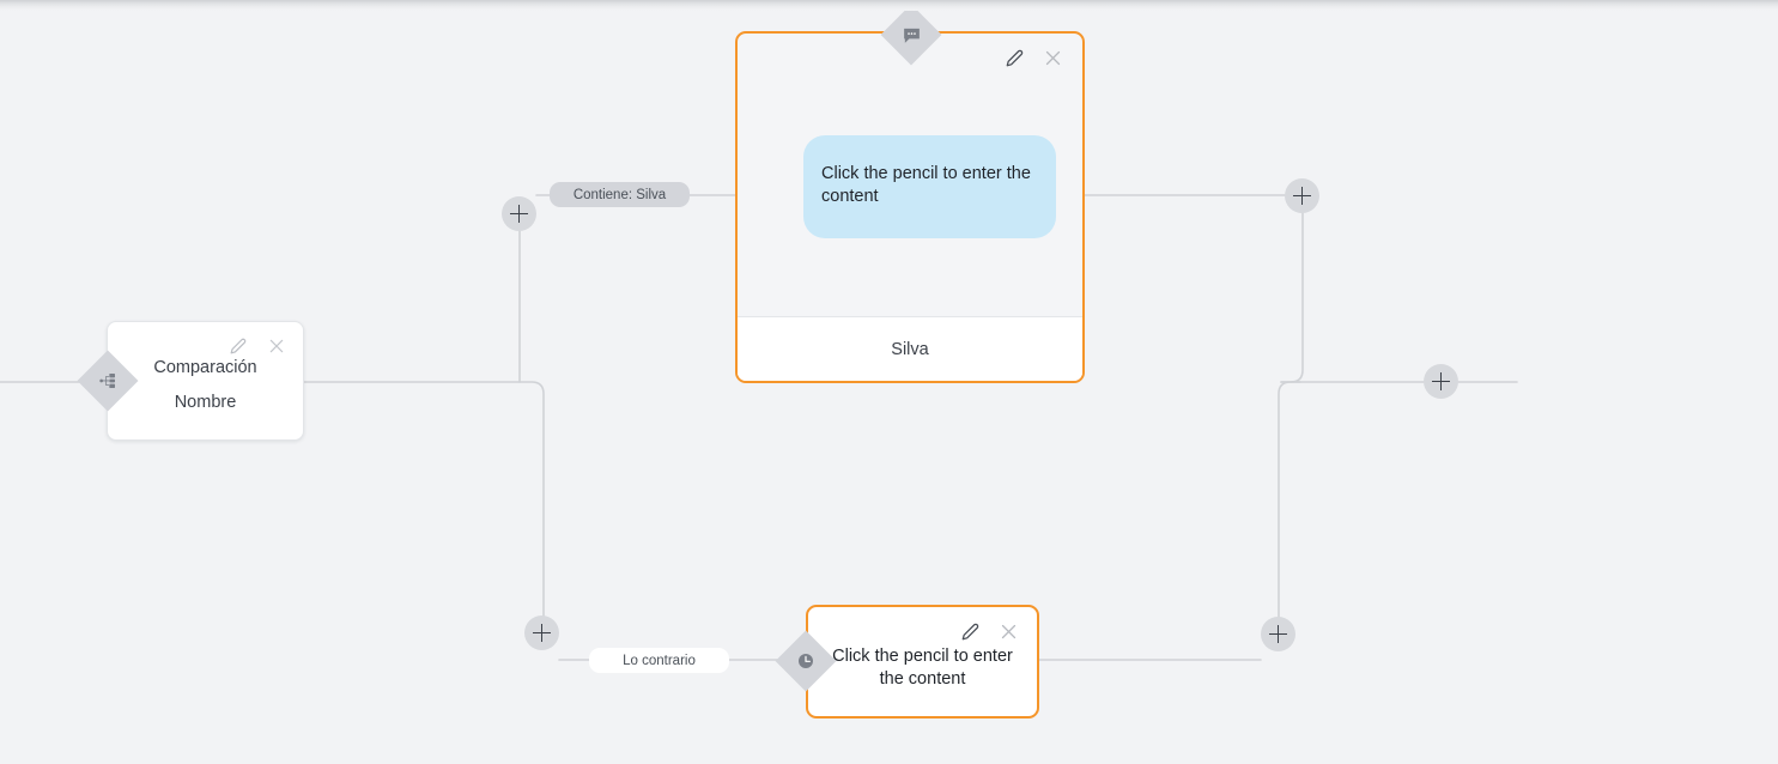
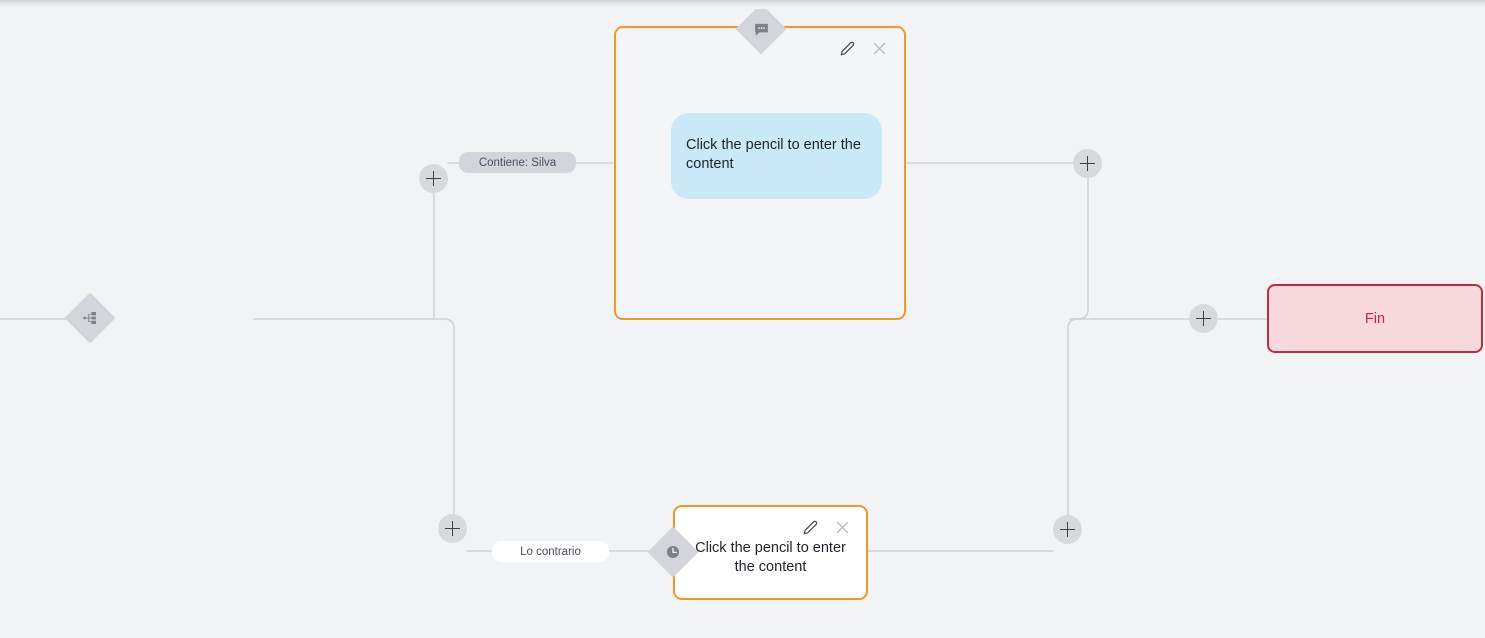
- Comparación
- Nombre
  Click the pencil to enter the content
- Silva
  Click the pencil to enter the content
+ Fin
  Contiene: Silva
  Lo contrario
